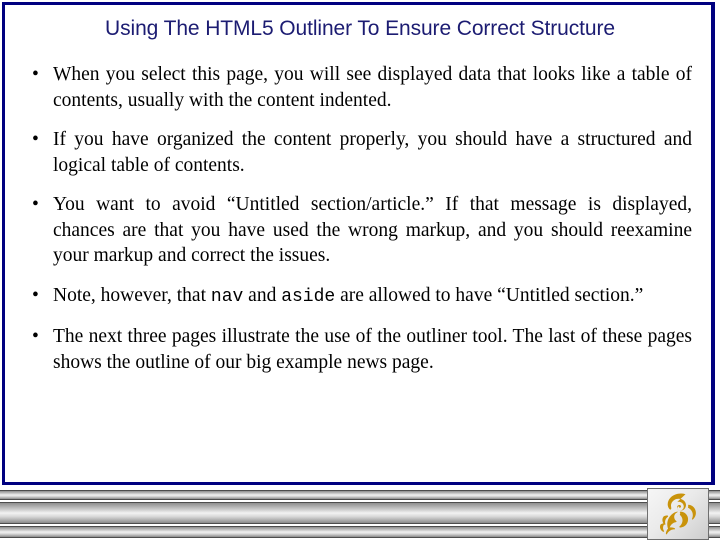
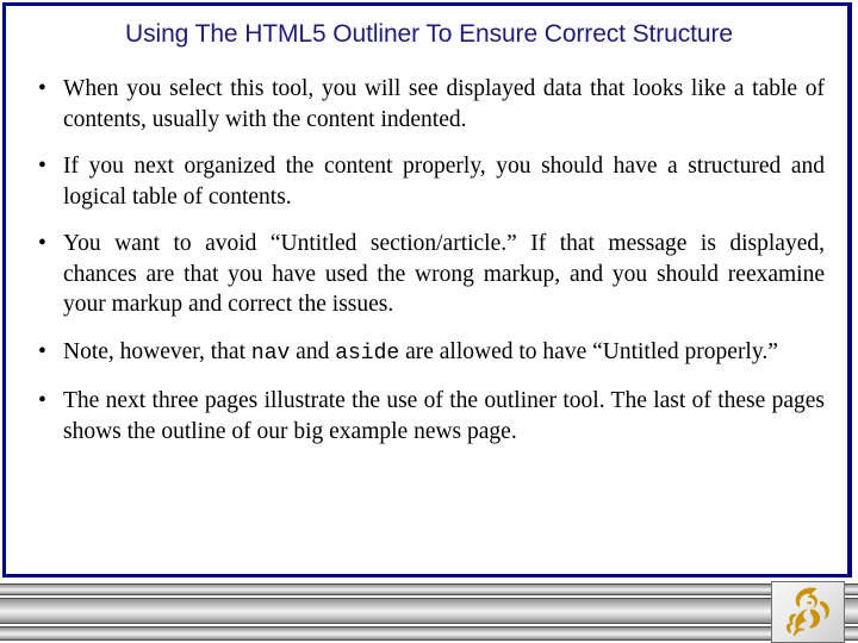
  Using The HTML5 Outliner To Ensure Correct Structure
  •
- When you select this page, you will see displayed data that looks like a table of contents, usually with the content indented.
+ When you select this tool, you will see displayed data that looks like a table of contents, usually with the content indented.
  •
- If you have organized the content properly, you should have a structured and logical table of contents.
+ If you next organized the content properly, you should have a structured and logical table of contents.
  •
  You want to avoid “Untitled section/article.” If that message is displayed, chances are that you have used the wrong markup, and you should reexamine your markup and correct the issues.
  •
- Note, however, that nav and aside are allowed to have “Untitled section.”
+ Note, however, that nav and aside are allowed to have “Untitled properly.”
  •
  The next three pages illustrate the use of the outliner tool. The last of these pages shows the outline of our big example news page.
